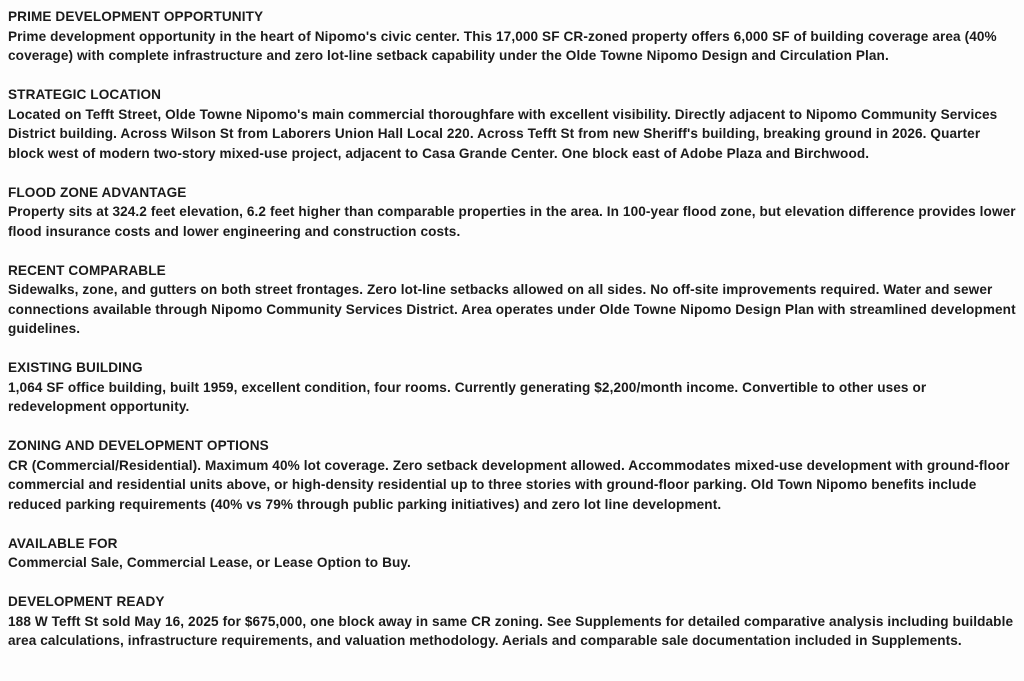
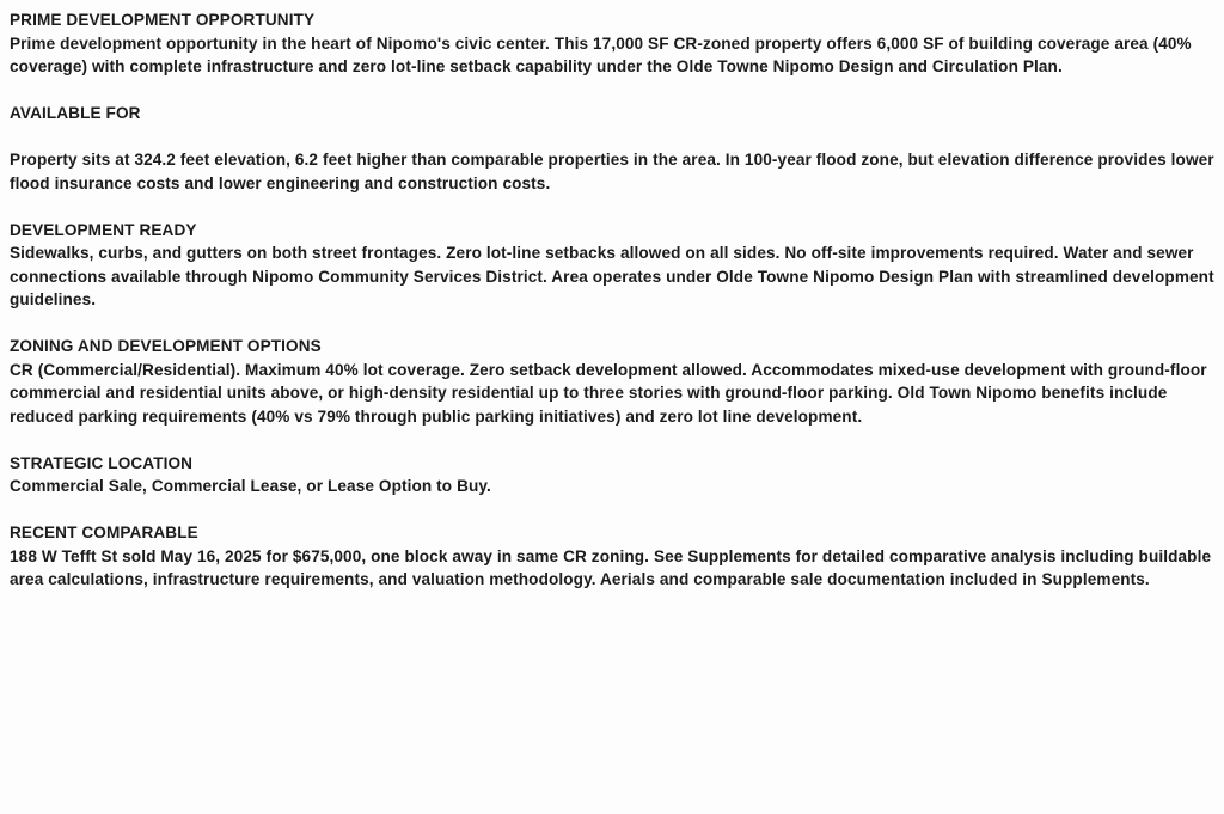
  PRIME DEVELOPMENT OPPORTUNITY
  Prime development opportunity in the heart of Nipomo's civic center. This 17,000 SF CR-zoned property offers 6,000 SF of building coverage area (40% coverage) with complete infrastructure and zero lot-line setback capability under the Olde Towne Nipomo Design and Circulation Plan.
- STRATEGIC LOCATION
+ AVAILABLE FOR
- Located on Tefft Street, Olde Towne Nipomo's main commercial thoroughfare with excellent visibility. Directly adjacent to Nipomo Community Services District building. Across Wilson St from Laborers Union Hall Local 220. Across Tefft St from new Sheriff's building, breaking ground in 2026. Quarter block west of modern two-story mixed-use project, adjacent to Casa Grande Center. One block east of Adobe Plaza and Birchwood.
- FLOOD ZONE ADVANTAGE
  Property sits at 324.2 feet elevation, 6.2 feet higher than comparable properties in the area. In 100-year flood zone, but elevation difference provides lower flood insurance costs and lower engineering and construction costs.
- RECENT COMPARABLE
+ DEVELOPMENT READY
- Sidewalks, zone, and gutters on both street frontages. Zero lot-line setbacks allowed on all sides. No off-site improvements required. Water and sewer connections available through Nipomo Community Services District. Area operates under Olde Towne Nipomo Design Plan with streamlined development guidelines.
+ Sidewalks, curbs, and gutters on both street frontages. Zero lot-line setbacks allowed on all sides. No off-site improvements required. Water and sewer connections available through Nipomo Community Services District. Area operates under Olde Towne Nipomo Design Plan with streamlined development guidelines.
- EXISTING BUILDING
- 1,064 SF office building, built 1959, excellent condition, four rooms. Currently generating $2,200/month income. Convertible to other uses or redevelopment opportunity.
  ZONING AND DEVELOPMENT OPTIONS
  CR (Commercial/Residential). Maximum 40% lot coverage. Zero setback development allowed. Accommodates mixed-use development with ground-floor commercial and residential units above, or high-density residential up to three stories with ground-floor parking. Old Town Nipomo benefits include reduced parking requirements (40% vs 79% through public parking initiatives) and zero lot line development.
- AVAILABLE FOR
+ STRATEGIC LOCATION
  Commercial Sale, Commercial Lease, or Lease Option to Buy.
- DEVELOPMENT READY
+ RECENT COMPARABLE
  188 W Tefft St sold May 16, 2025 for $675,000, one block away in same CR zoning. See Supplements for detailed comparative analysis including buildable area calculations, infrastructure requirements, and valuation methodology. Aerials and comparable sale documentation included in Supplements.
